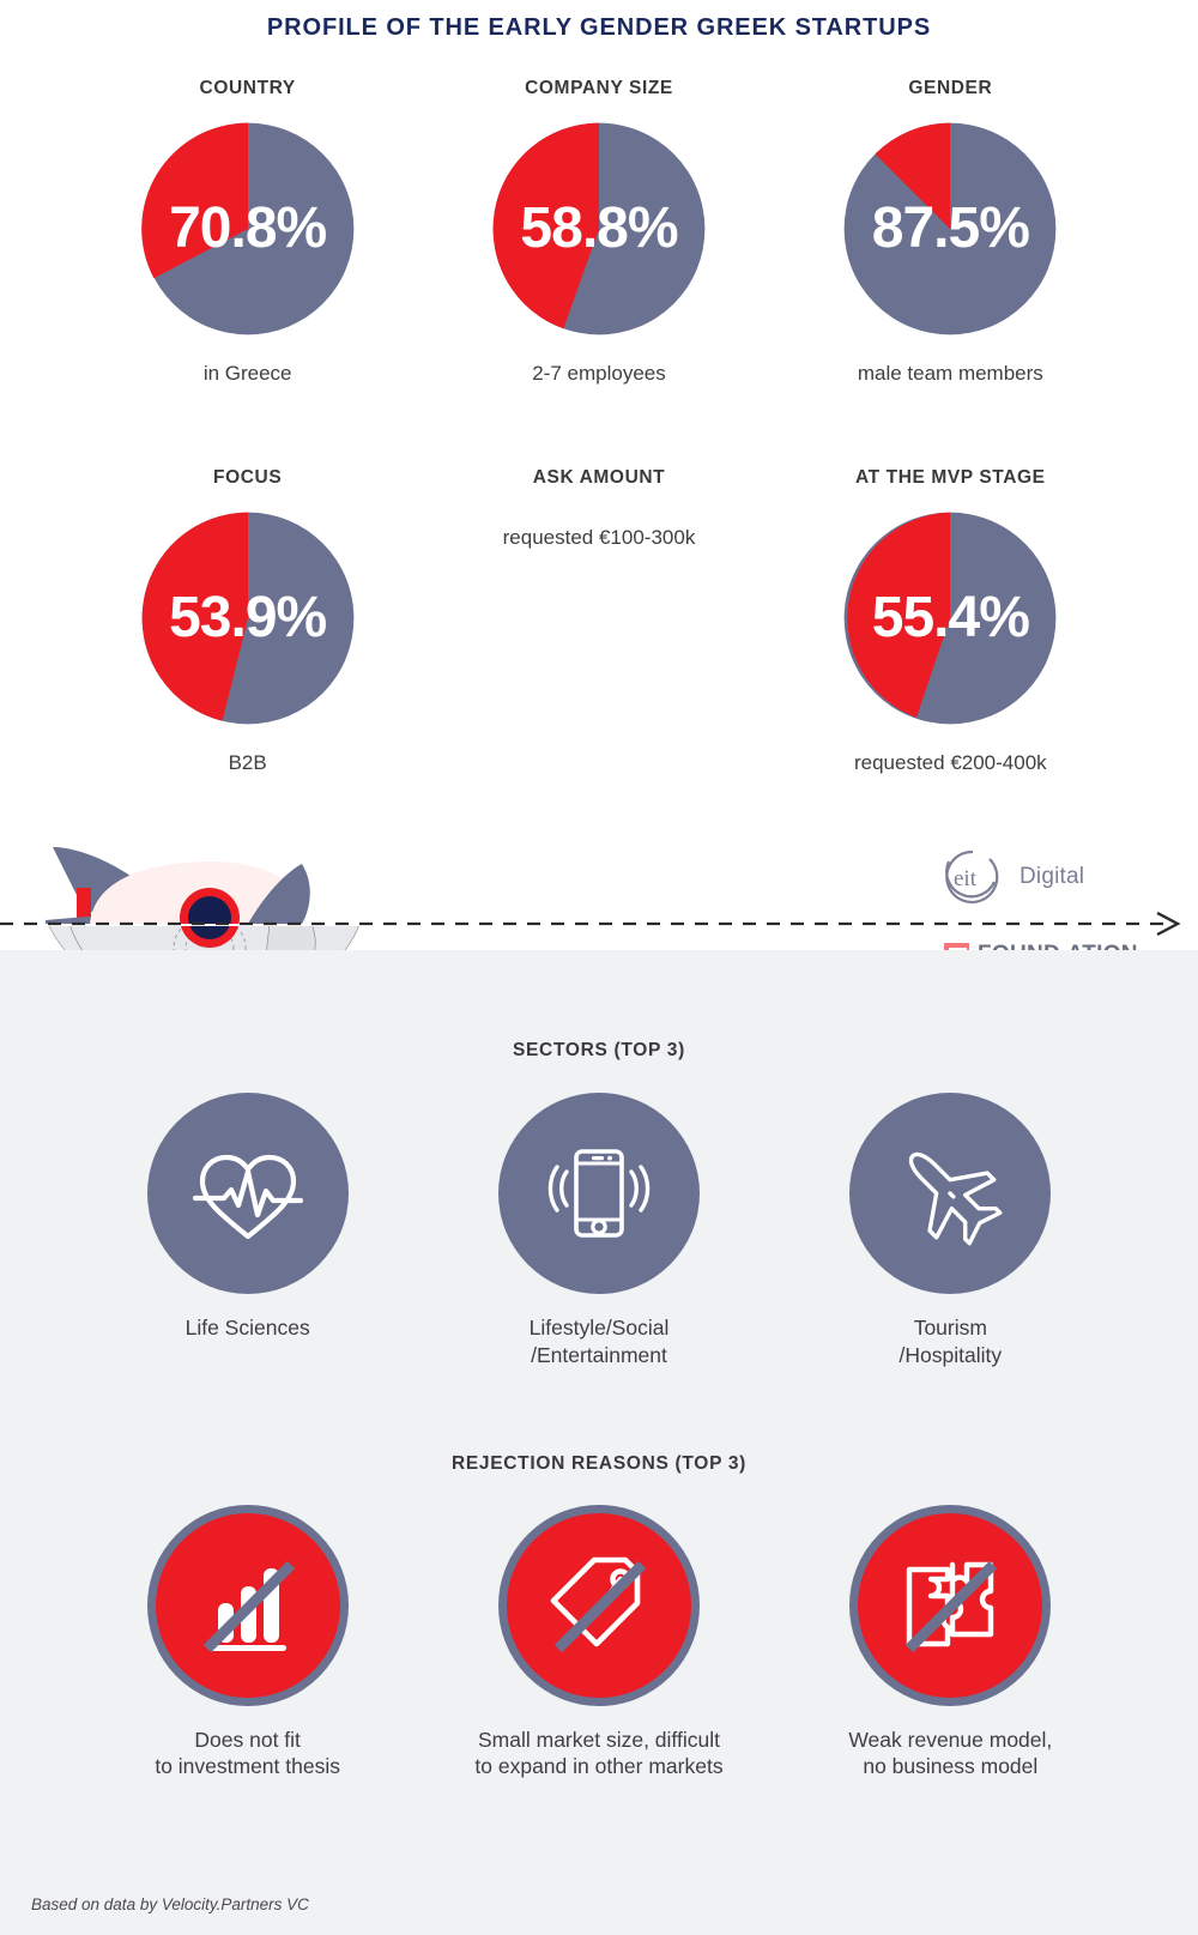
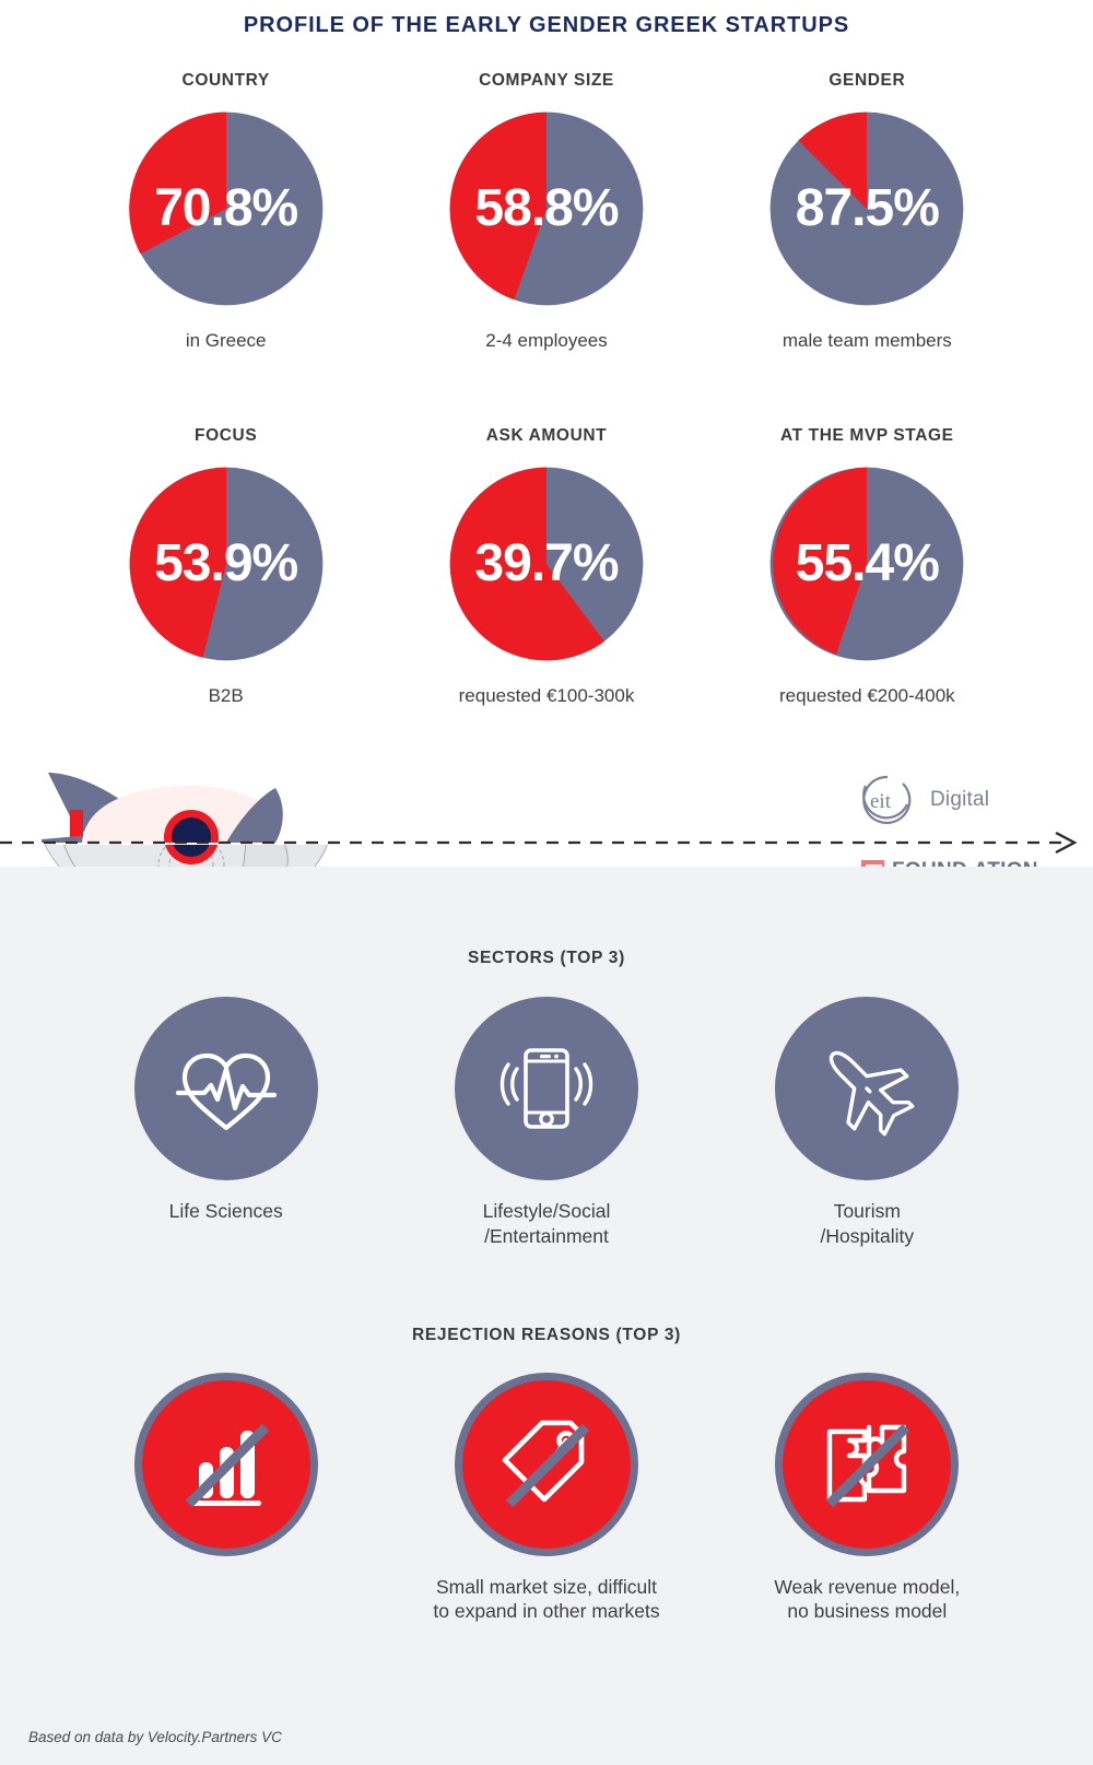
  PROFILE OF THE EARLY GENDER GREEK STARTUPS
  COUNTRY
  70.8%
  in Greece
  COMPANY SIZE
  58.8%
- 2-7 employees
+ 2-4 employees
  GENDER
  87.5%
  male team members
  FOCUS
  53.9%
  B2B
  ASK AMOUNT
+ 39.7%
  requested €100-300k
  AT THE MVP STAGE
  55.4%
  requested €200-400k
  eit
  Digital
  SECTORS (TOP 3)
  Life Sciences
  Lifestyle/Social
  /Entertainment
  Tourism
  /Hospitality
  REJECTION REASONS (TOP 3)
- Does not fit
- to investment thesis
  Small market size, difficult
  to expand in other markets
  Weak revenue model,
  no business model
  Based on data by Velocity.Partners VC
